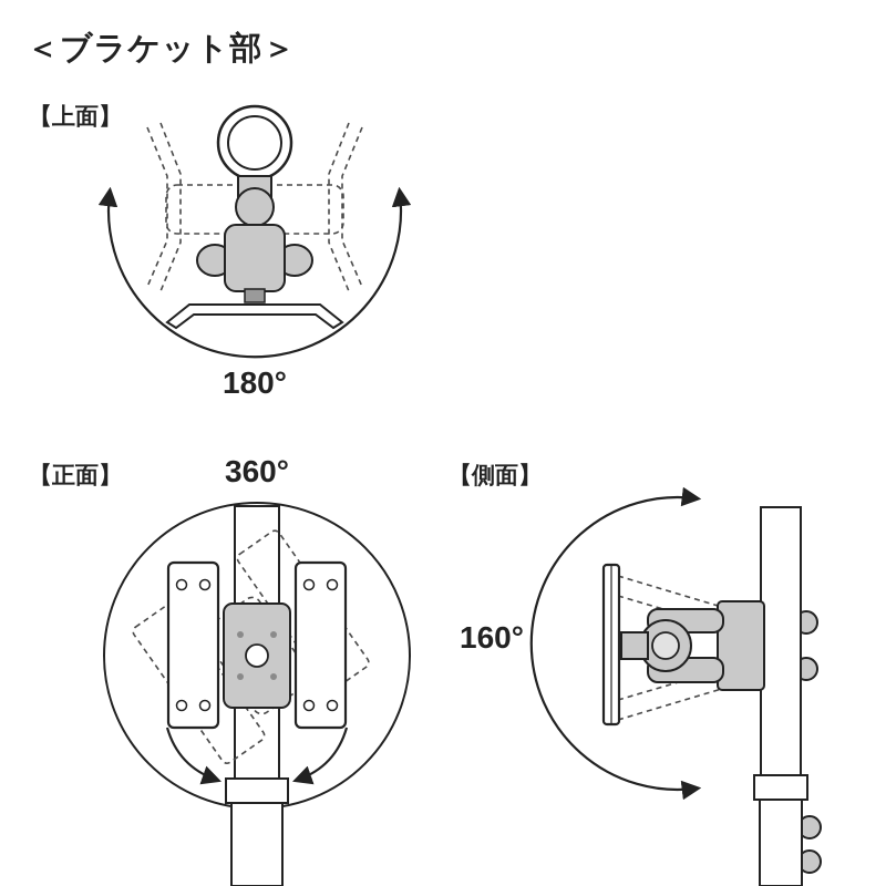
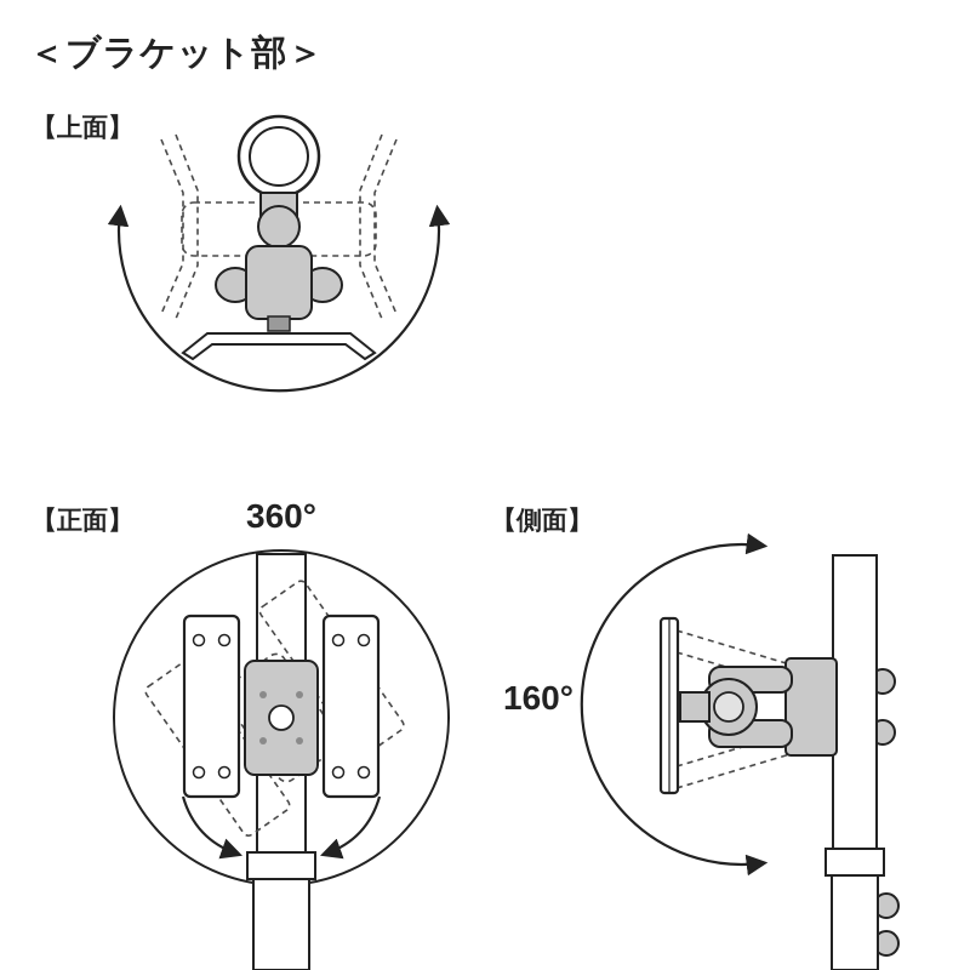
  ＜ブラケット部＞
  【上面】
- 180°
  【正面】
  360°
  【側面】
  160°
